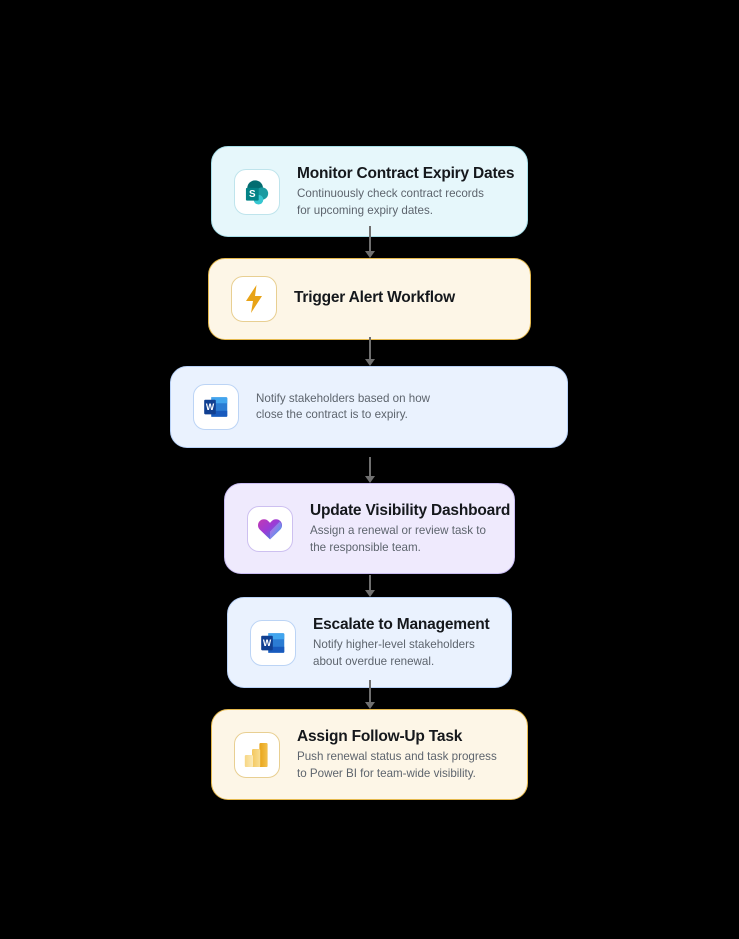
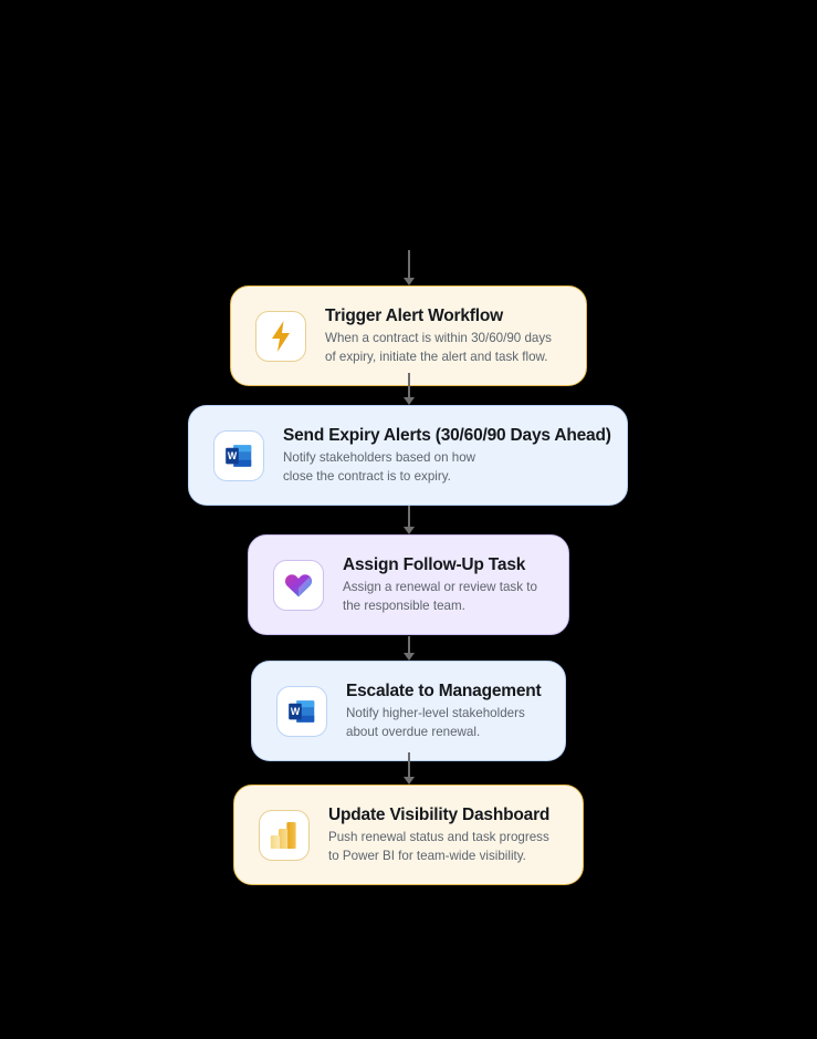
- S
- Monitor Contract Expiry Dates
- Continuously check contract records
- for upcoming expiry dates.
  Trigger Alert Workflow
+ When a contract is within 30/60/90 days
+ of expiry, initiate the alert and task flow.
  W
+ Send Expiry Alerts (30/60/90 Days Ahead)
  Notify stakeholders based on how
  close the contract is to expiry.
- Update Visibility Dashboard
+ Assign Follow-Up Task
  Assign a renewal or review task to
  the responsible team.
  W
  Escalate to Management
  Notify higher-level stakeholders
  about overdue renewal.
- Assign Follow-Up Task
+ Update Visibility Dashboard
  Push renewal status and task progress
  to Power BI for team-wide visibility.
